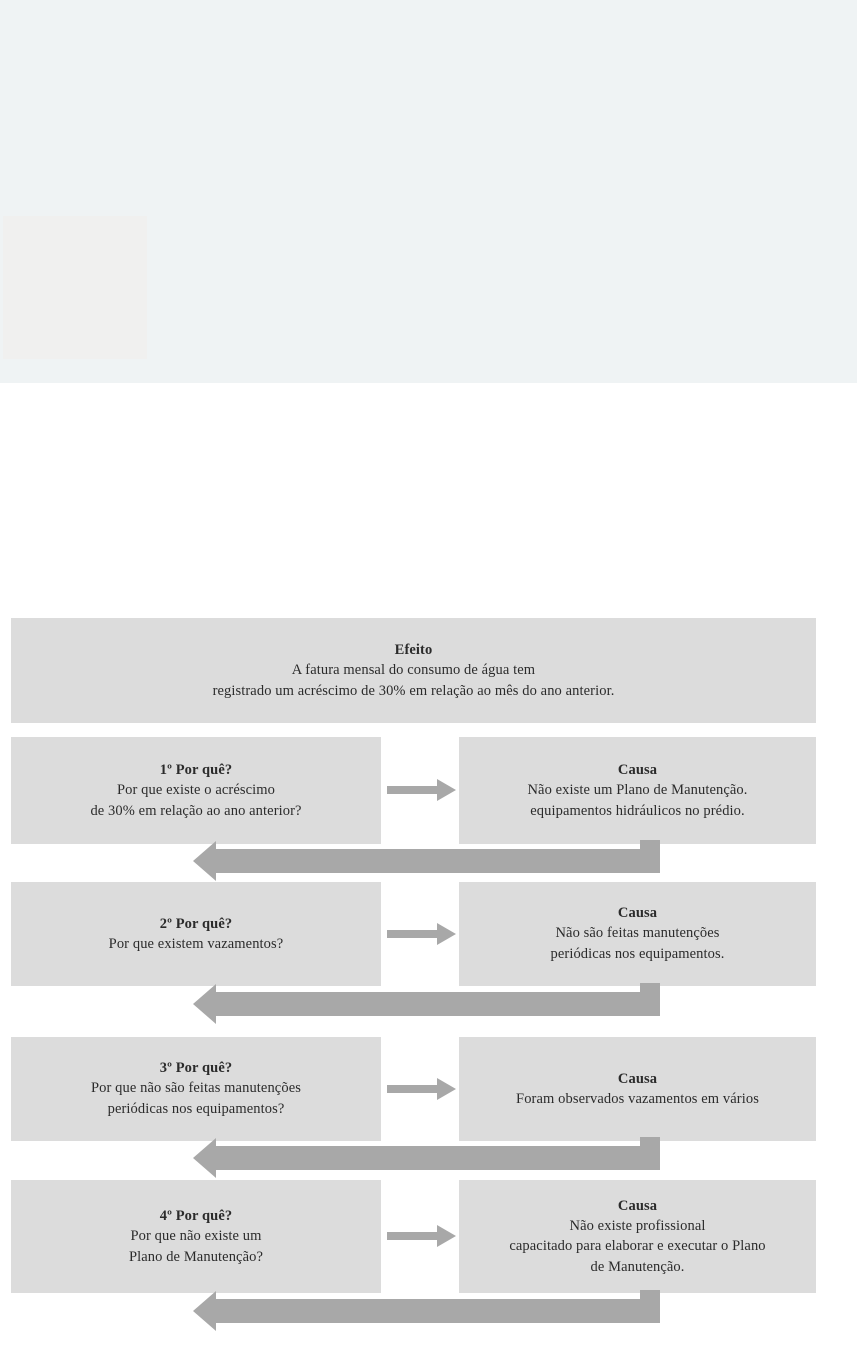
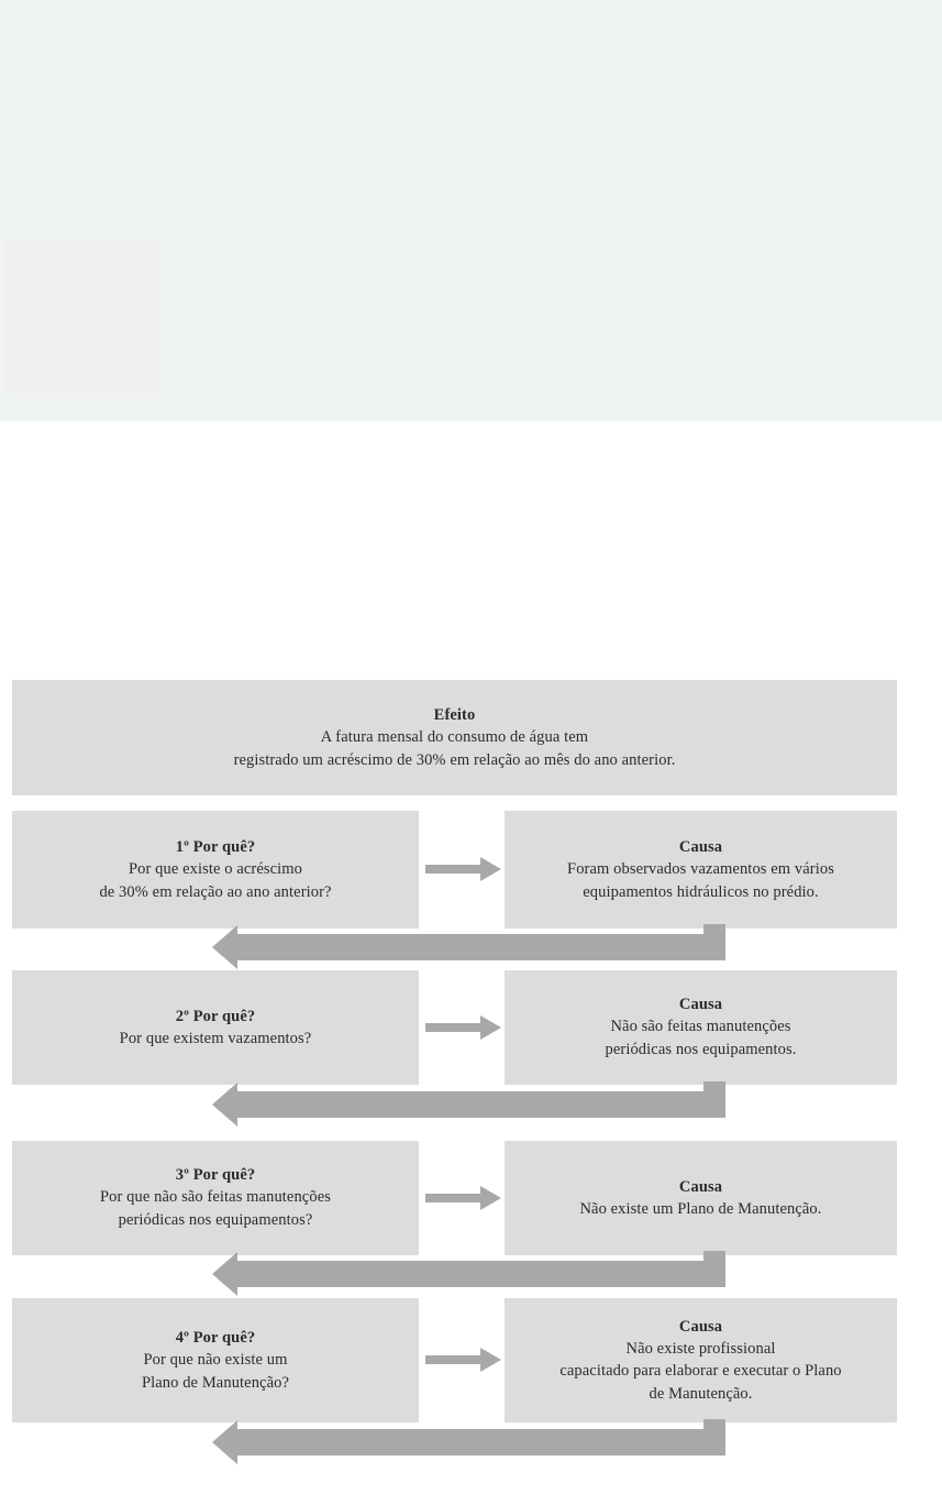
  Efeito
  A fatura mensal do consumo de água tem
  registrado um acréscimo de 30% em relação ao mês do ano anterior.
  1º Por quê?
  Por que existe o acréscimo
  de 30% em relação ao ano anterior?
  Causa
- Não existe um Plano de Manutenção.
+ Foram observados vazamentos em vários
  equipamentos hidráulicos no prédio.
  2º Por quê?
  Por que existem vazamentos?
  Causa
  Não são feitas manutenções
  periódicas nos equipamentos.
  3º Por quê?
  Por que não são feitas manutenções
  periódicas nos equipamentos?
  Causa
- Foram observados vazamentos em vários
+ Não existe um Plano de Manutenção.
  4º Por quê?
  Por que não existe um
  Plano de Manutenção?
  Causa
  Não existe profissional
  capacitado para elaborar e executar o Plano
  de Manutenção.
